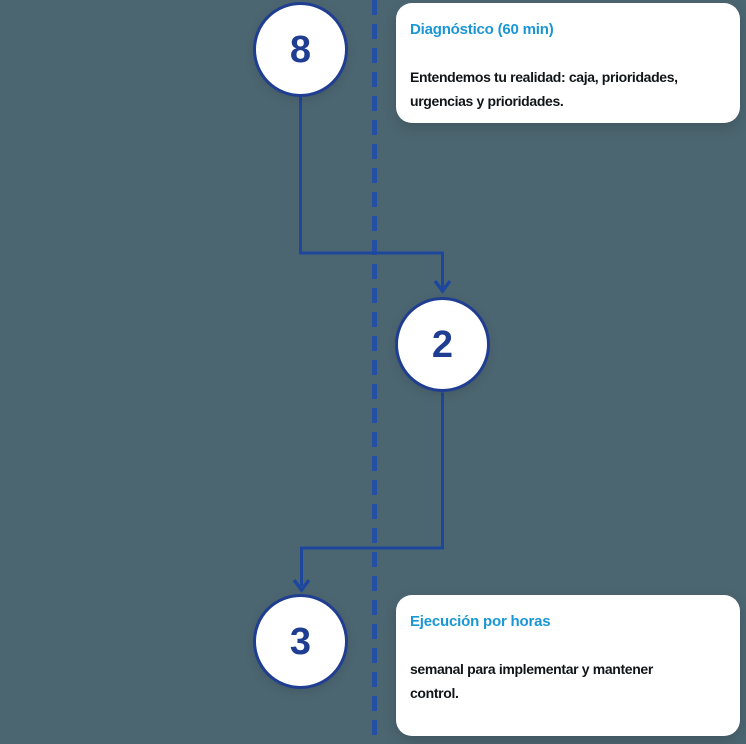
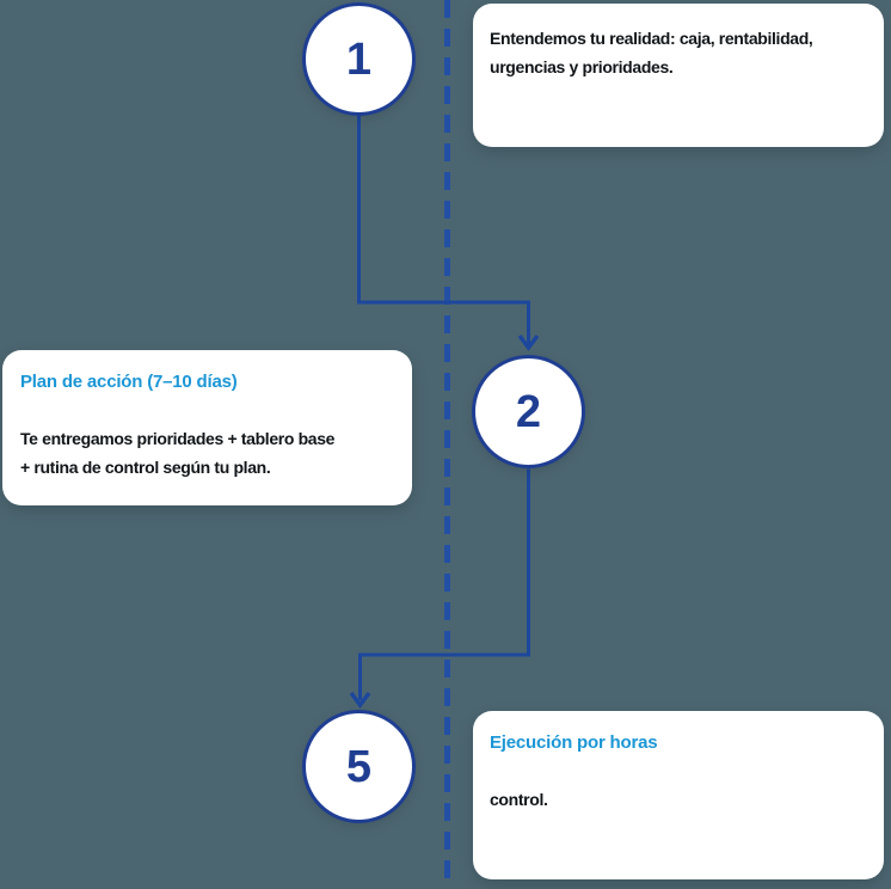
- 8
+ 1
  2
- 3
+ 5
- Diagnóstico (60 min)
- Entendemos tu realidad: caja, prioridades,
+ Entendemos tu realidad: caja, rentabilidad,
  urgencias y prioridades.
+ Plan de acción (7–10 días)
+ Te entregamos prioridades + tablero base
+ + rutina de control según tu plan.
  Ejecución por horas
- semanal para implementar y mantener
  control.
